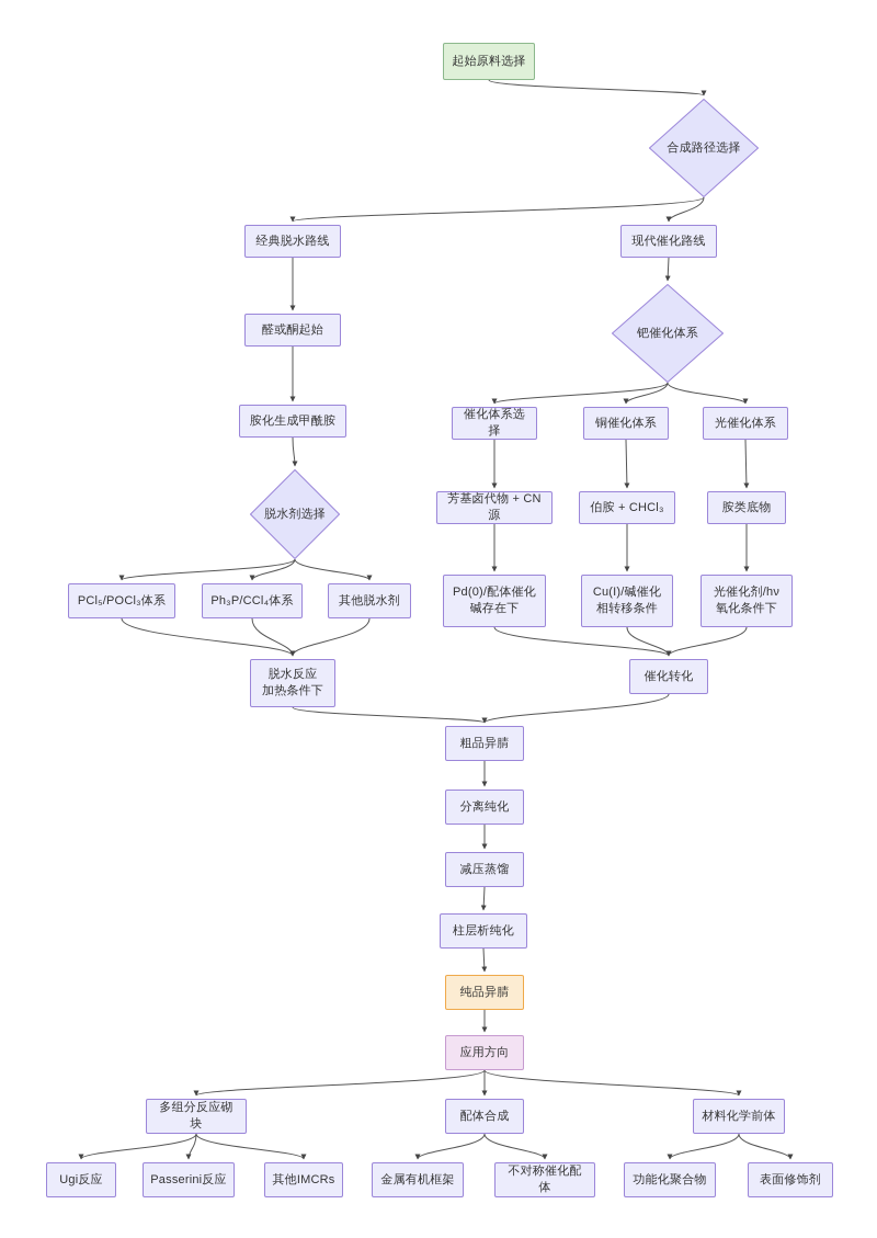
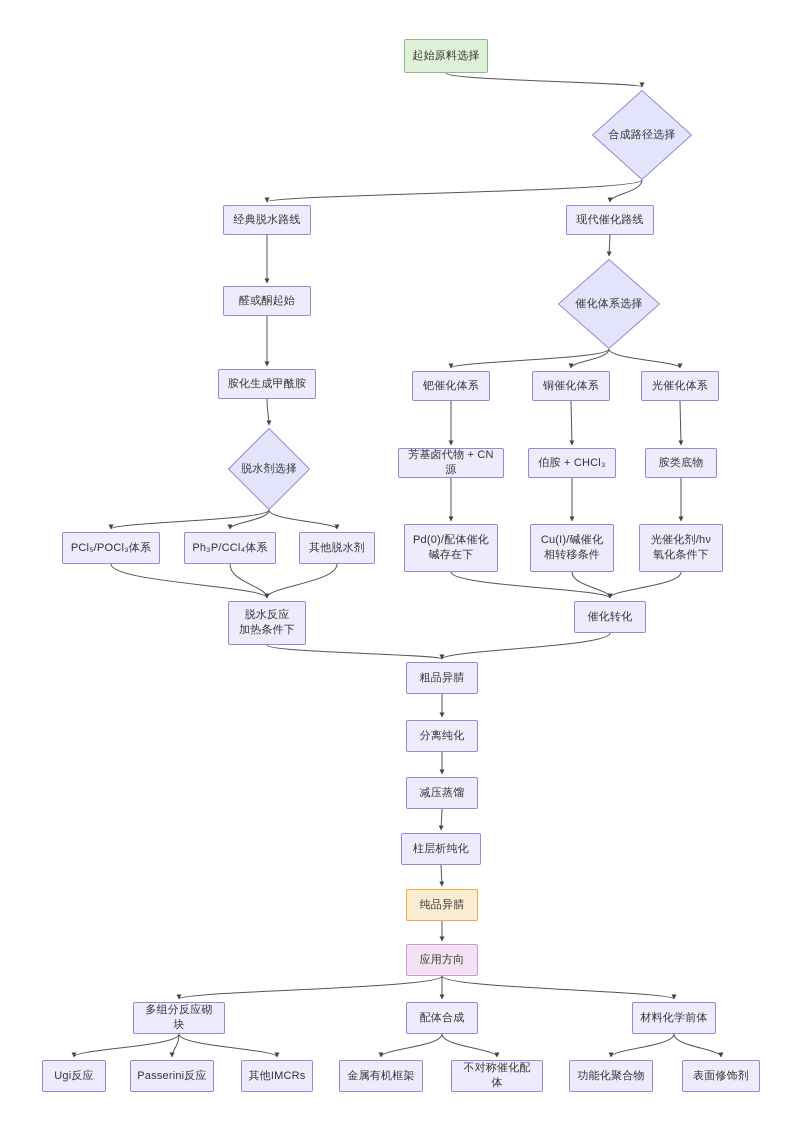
  起始原料选择
  合成路径选择
  经典脱水路线
  现代催化路线
  醛或酮起始
- 钯催化体系
+ 催化体系选择
  胺化生成甲酰胺
- 催化体系选择
+ 钯催化体系
  铜催化体系
  光催化体系
  脱水剂选择
  芳基卤代物 + CN源
  伯胺 + CHCl₃
  胺类底物
  PCl₅/POCl₃体系
  Ph₃P/CCl₄体系
  其他脱水剂
  Pd(0)/配体催化
  碱存在下
  Cu(I)/碱催化
  相转移条件
  光催化剂/hν
  氧化条件下
  脱水反应
  加热条件下
  催化转化
  粗品异腈
  分离纯化
  减压蒸馏
  柱层析纯化
  纯品异腈
  应用方向
  多组分反应砌块
  配体合成
  材料化学前体
  Ugi反应
  Passerini反应
  其他IMCRs
  金属有机框架
  不对称催化配体
  功能化聚合物
  表面修饰剂
